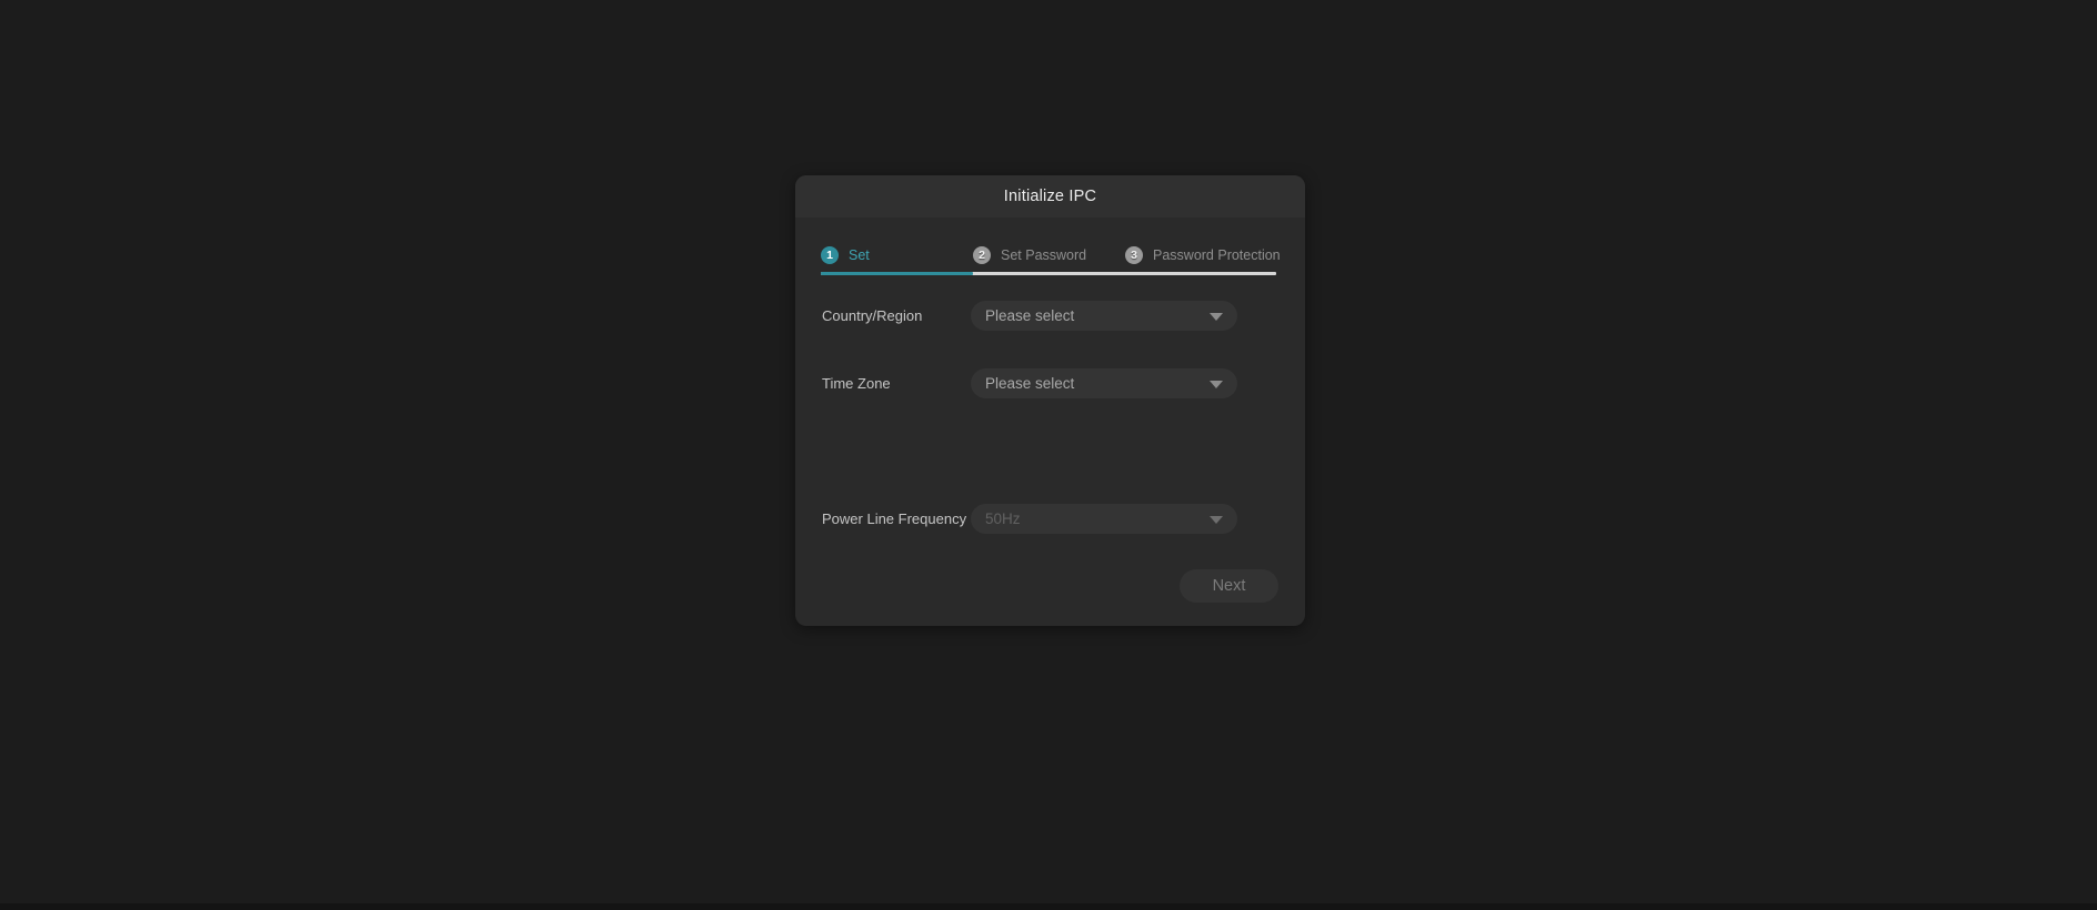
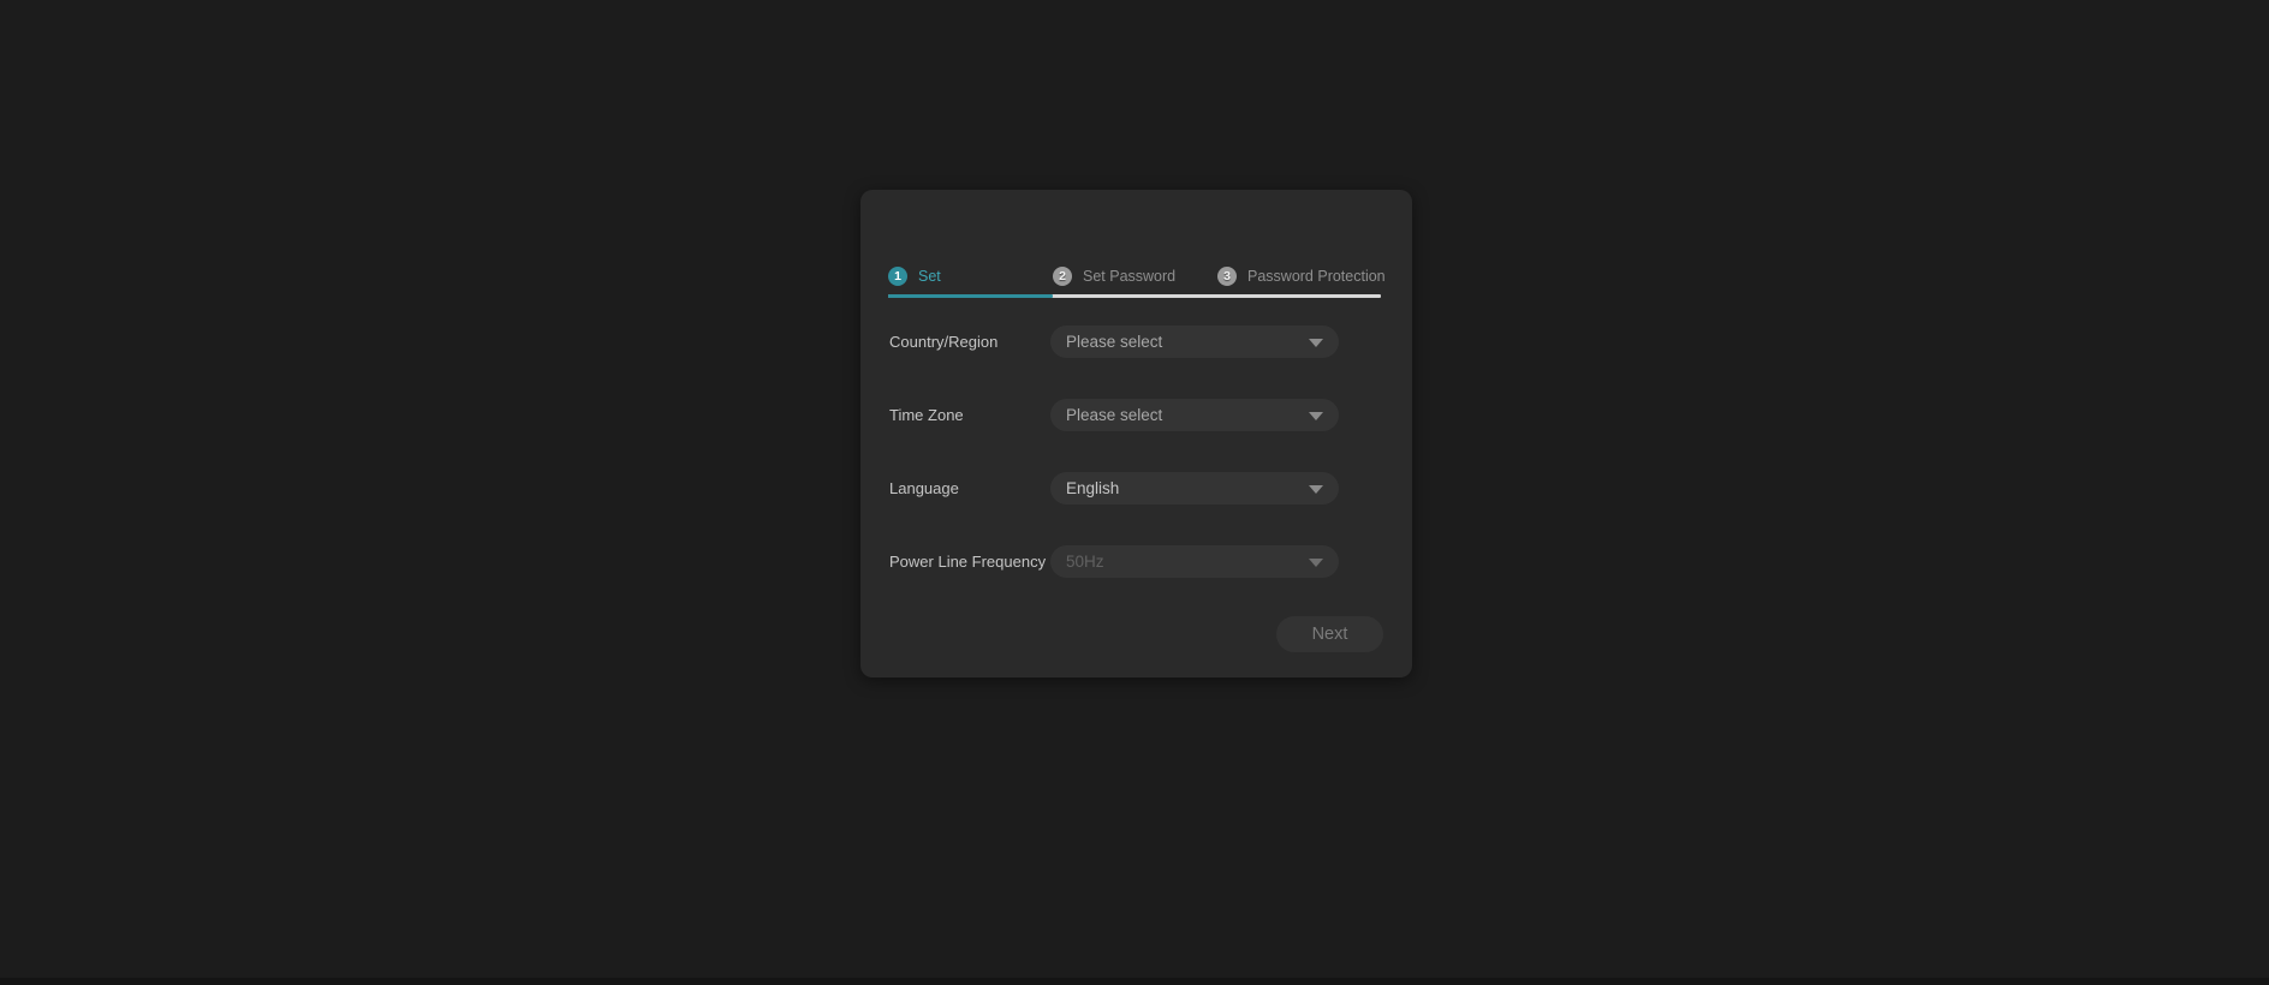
- Initialize IPC
  1
  Set
  2
  Set Password
  3
  Password Protection
  Country/Region
  Please select
  Time Zone
  Please select
+ Language
+ English
  Power Line Frequency
  50Hz
  Next
